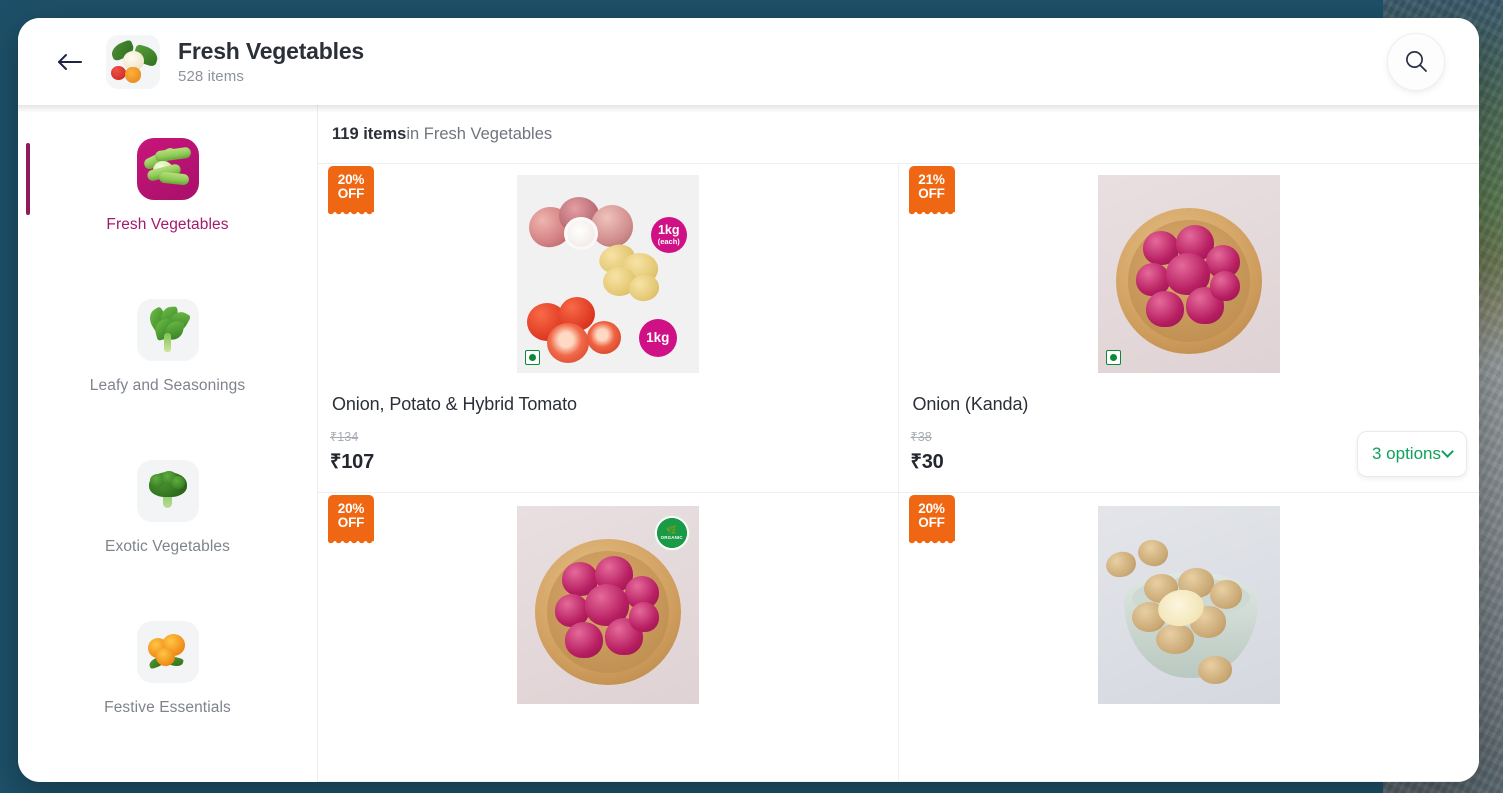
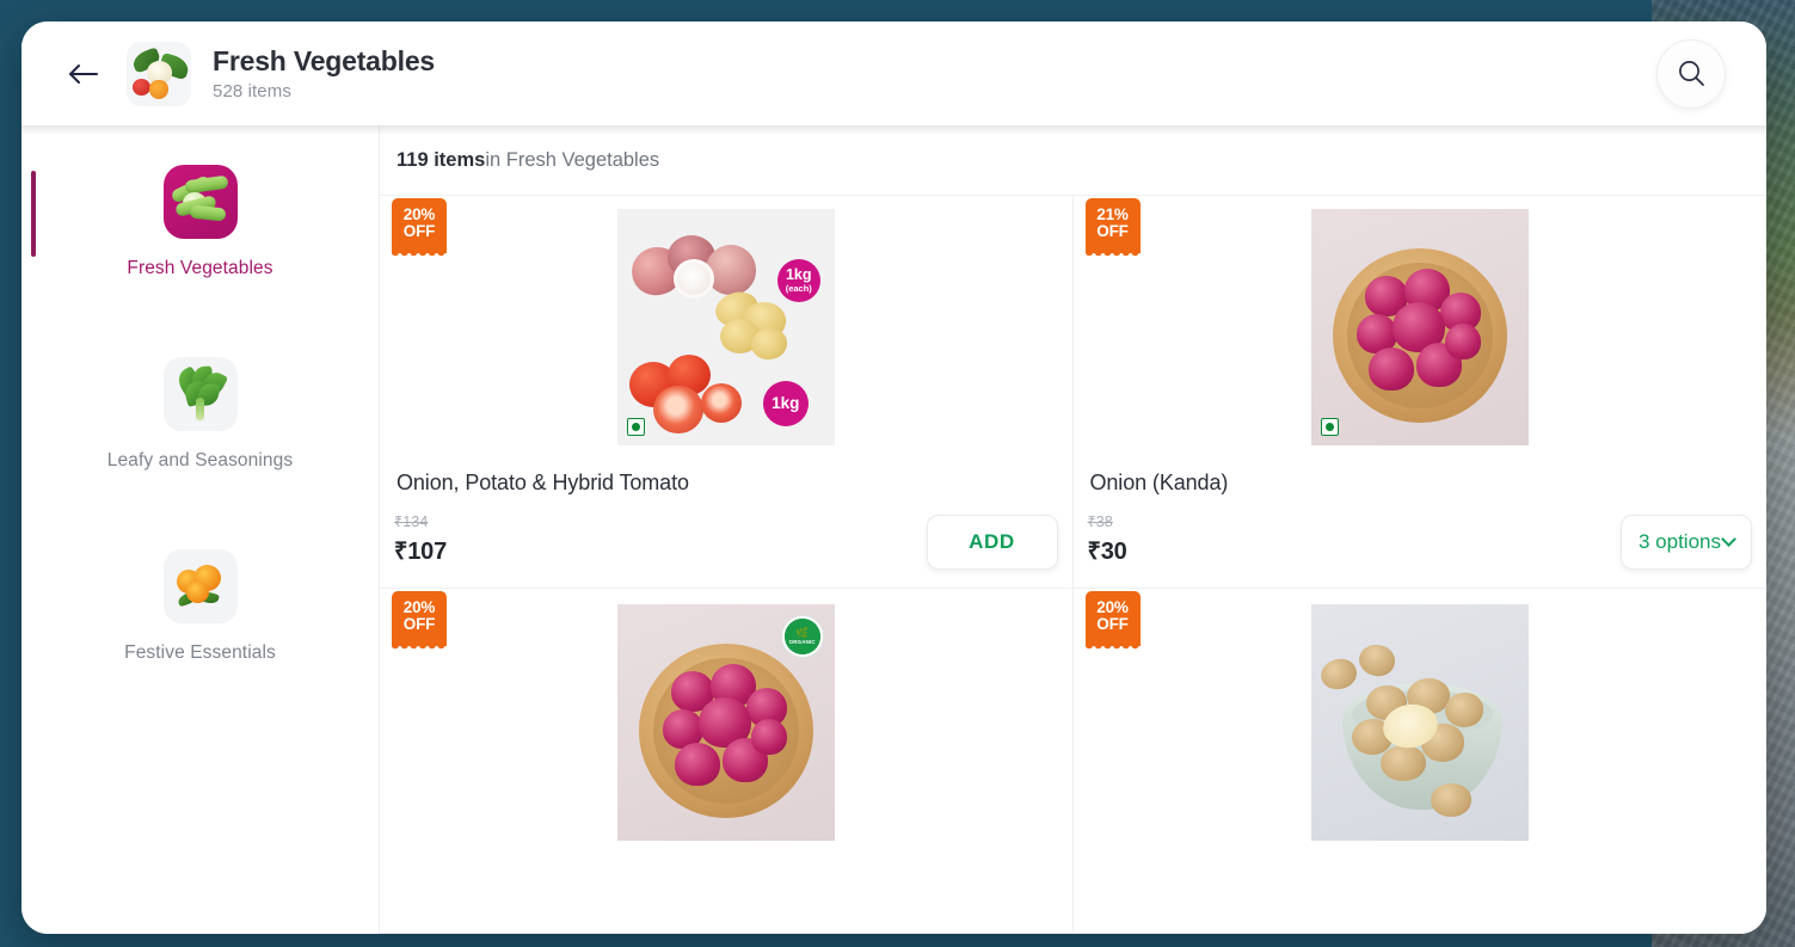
  Fresh Vegetables
  528 items
  Fresh Vegetables
  Leafy and Seasonings
- Exotic Vegetables
  Festive Essentials
  119 items
  in Fresh Vegetables
  20%
  OFF
  1kg
  (each)
  1kg
  Onion, Potato & Hybrid Tomato
  ₹134
  ₹107
+ ADD
  21%
  OFF
  Onion (Kanda)
  ₹38
  ₹30
  3 options
  20%
  OFF
  🌿
  20%
  OFF
